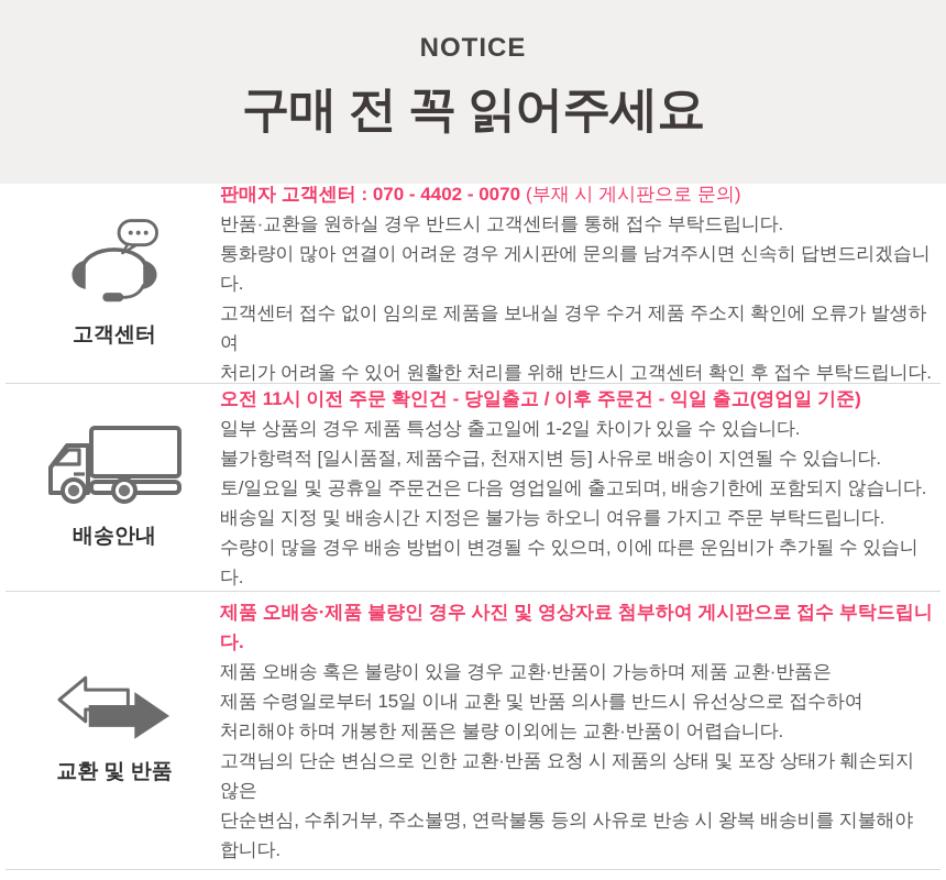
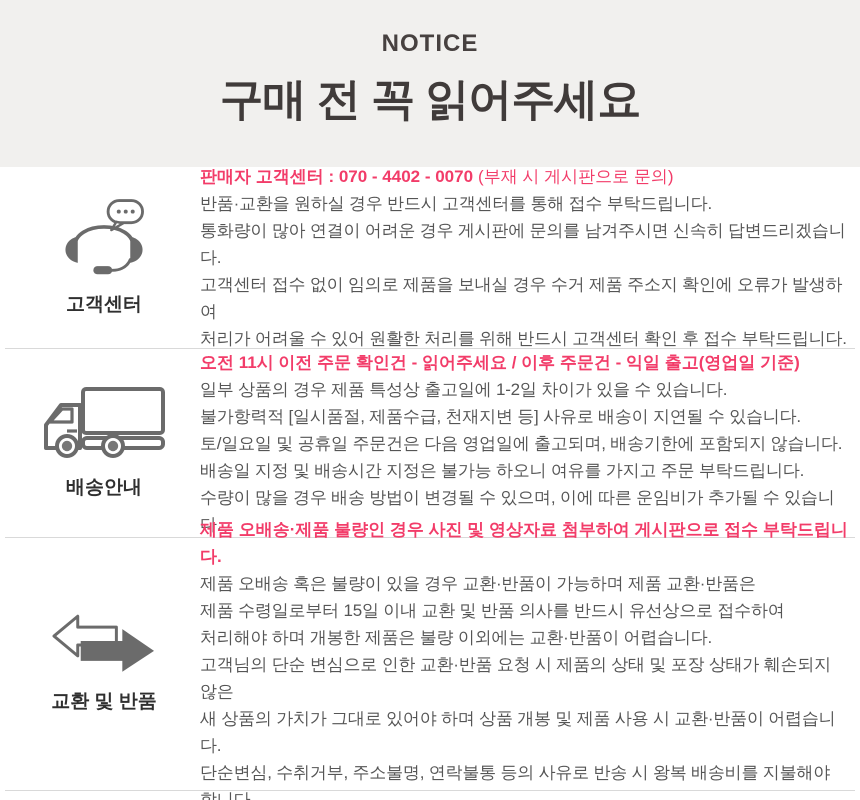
  NOTICE
  구매 전 꼭 읽어주세요
  고객센터
  판매자 고객센터 : 070 - 4402 - 0070 (부재 시 게시판으로 문의)
  반품·교환을 원하실 경우 반드시 고객센터를 통해 접수 부탁드립니다.
  통화량이 많아 연결이 어려운 경우 게시판에 문의를 남겨주시면 신속히 답변드리겠습니다.
  고객센터 접수 없이 임의로 제품을 보내실 경우 수거 제품 주소지 확인에 오류가 발생하여
  처리가 어려울 수 있어 원활한 처리를 위해 반드시 고객센터 확인 후 접수 부탁드립니다.
  배송안내
- 오전 11시 이전 주문 확인건 - 당일출고 / 이후 주문건 - 익일 출고(영업일 기준)
+ 오전 11시 이전 주문 확인건 - 읽어주세요 / 이후 주문건 - 익일 출고(영업일 기준)
  일부 상품의 경우 제품 특성상 출고일에 1-2일 차이가 있을 수 있습니다.
  불가항력적 [일시품절, 제품수급, 천재지변 등] 사유로 배송이 지연될 수 있습니다.
  토/일요일 및 공휴일 주문건은 다음 영업일에 출고되며, 배송기한에 포함되지 않습니다.
  배송일 지정 및 배송시간 지정은 불가능 하오니 여유를 가지고 주문 부탁드립니다.
  수량이 많을 경우 배송 방법이 변경될 수 있으며, 이에 따른 운임비가 추가될 수 있습니다.
  교환 및 반품
  제품 오배송·제품 불량인 경우 사진 및 영상자료 첨부하여 게시판으로 접수 부탁드립니다.
  제품 오배송 혹은 불량이 있을 경우 교환·반품이 가능하며 제품 교환·반품은
  제품 수령일로부터 15일 이내 교환 및 반품 의사를 반드시 유선상으로 접수하여
  처리해야 하며 개봉한 제품은 불량 이외에는 교환·반품이 어렵습니다.
  고객님의 단순 변심으로 인한 교환·반품 요청 시 제품의 상태 및 포장 상태가 훼손되지 않은
+ 새 상품의 가치가 그대로 있어야 하며 상품 개봉 및 제품 사용 시 교환·반품이 어렵습니다.
  단순변심, 수취거부, 주소불명, 연락불통 등의 사유로 반송 시 왕복 배송비를 지불해야 합니다.
